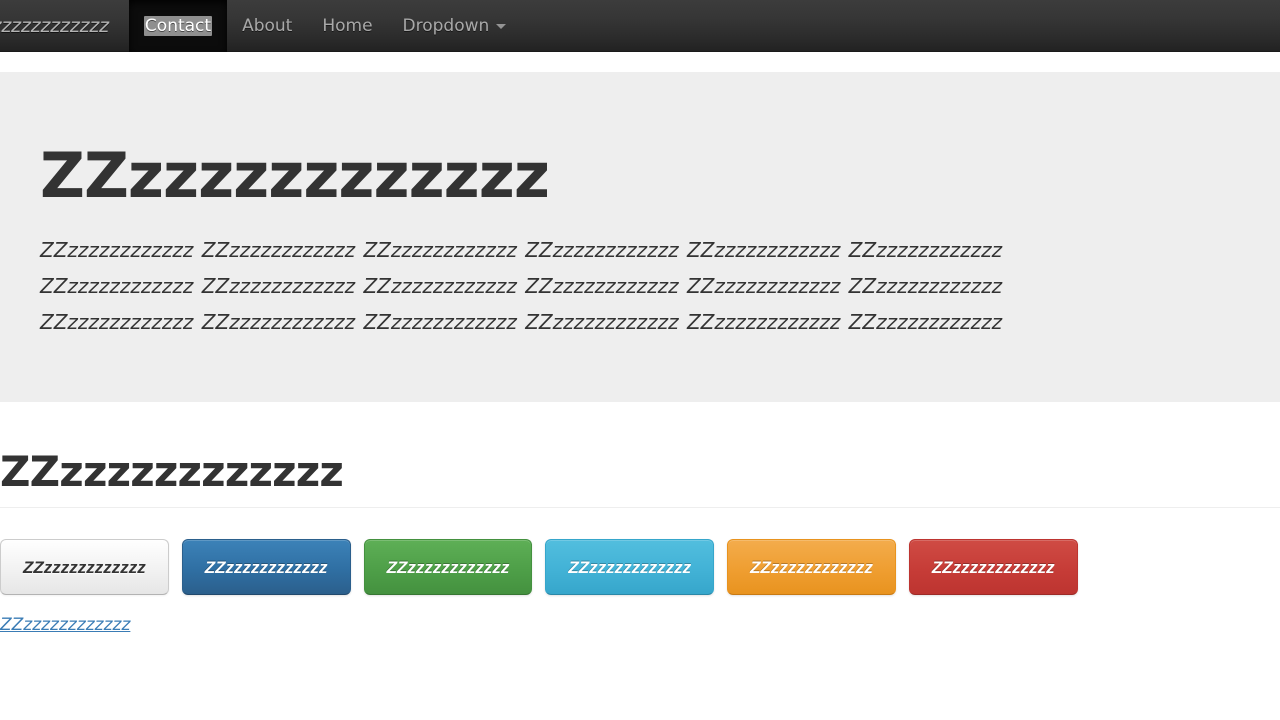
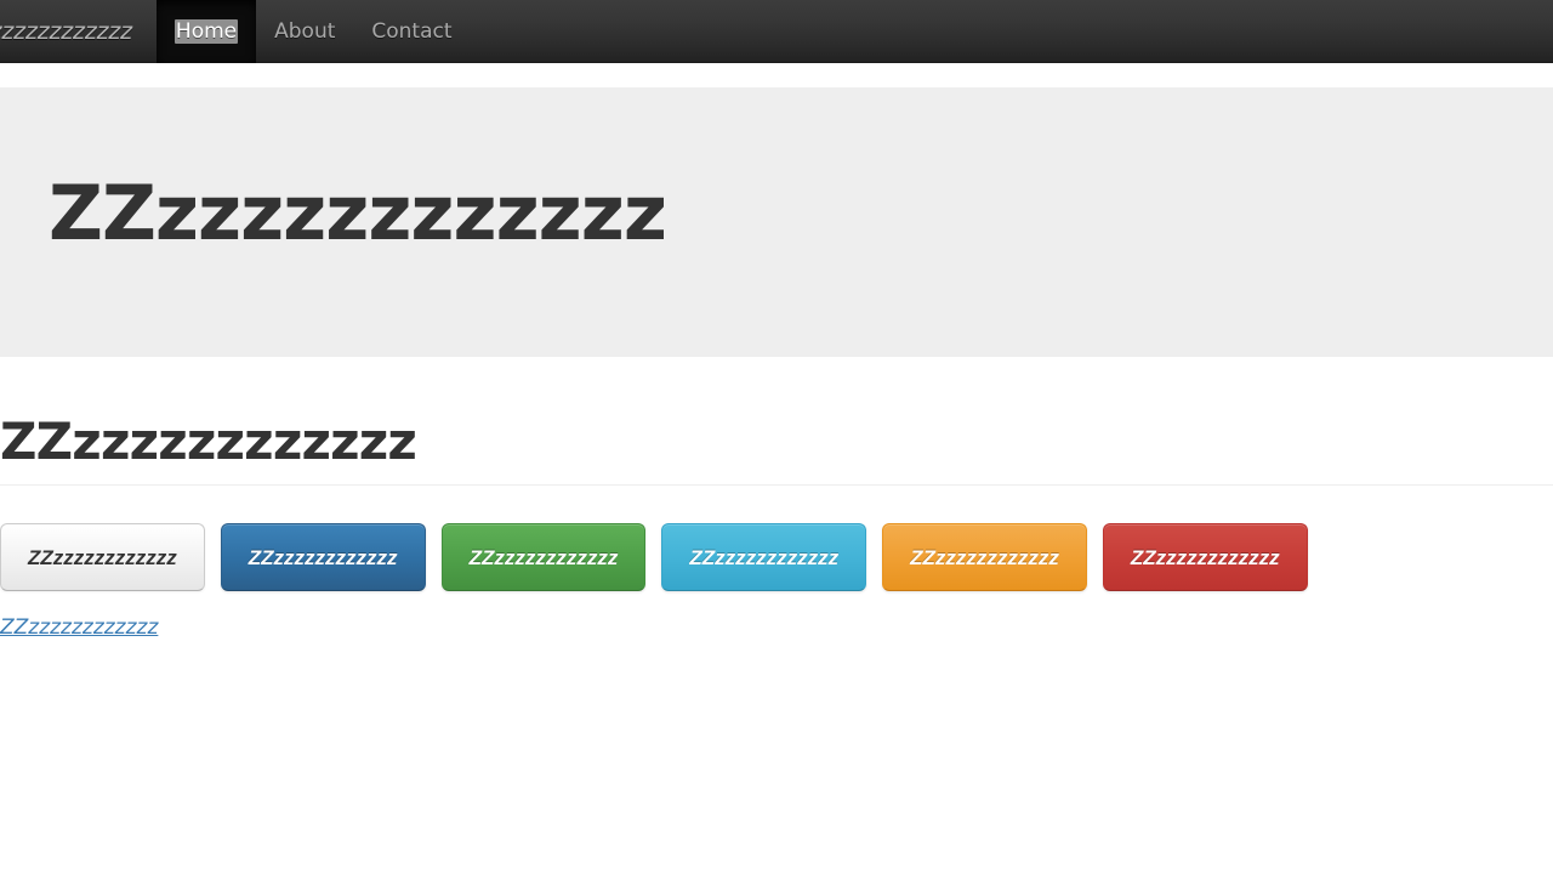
  zzzzzzzzzzz
- Contact
+ Home
  About
- Home
+ Contact
- Dropdown
  ZZzzzzzzzzzzzz
- ZZzzzzzzzzzzzz ZZzzzzzzzzzzzz ZZzzzzzzzzzzzz ZZzzzzzzzzzzzz ZZzzzzzzzzzzzz ZZzzzzzzzzzzzz ZZzzzzzzzzzzzz ZZzzzzzzzzzzzz ZZzzzzzzzzzzzz ZZzzzzzzzzzzzz ZZzzzzzzzzzzzz ZZzzzzzzzzzzzz ZZzzzzzzzzzzzz ZZzzzzzzzzzzzz ZZzzzzzzzzzzzz ZZzzzzzzzzzzzz ZZzzzzzzzzzzzz ZZzzzzzzzzzzzz
  ZZzzzzzzzzzzzz
  ZZzzzzzzzzzzzz
  ZZzzzzzzzzzzzz
  ZZzzzzzzzzzzzz
  ZZzzzzzzzzzzzz
  ZZzzzzzzzzzzzz
  ZZzzzzzzzzzzzz
  ZZzzzzzzzzzzzz
